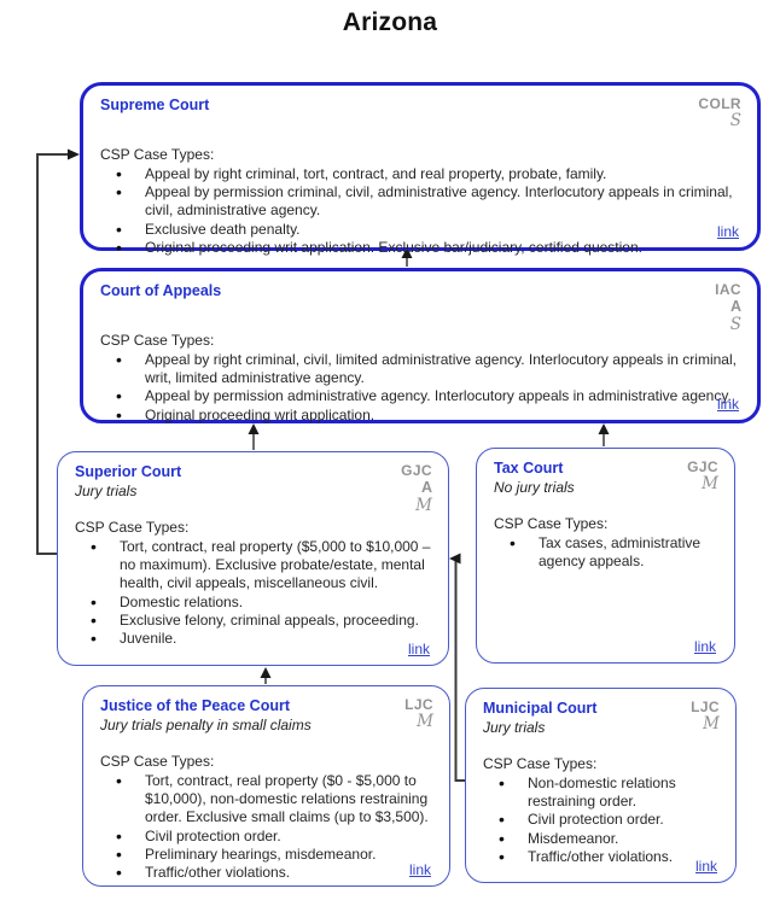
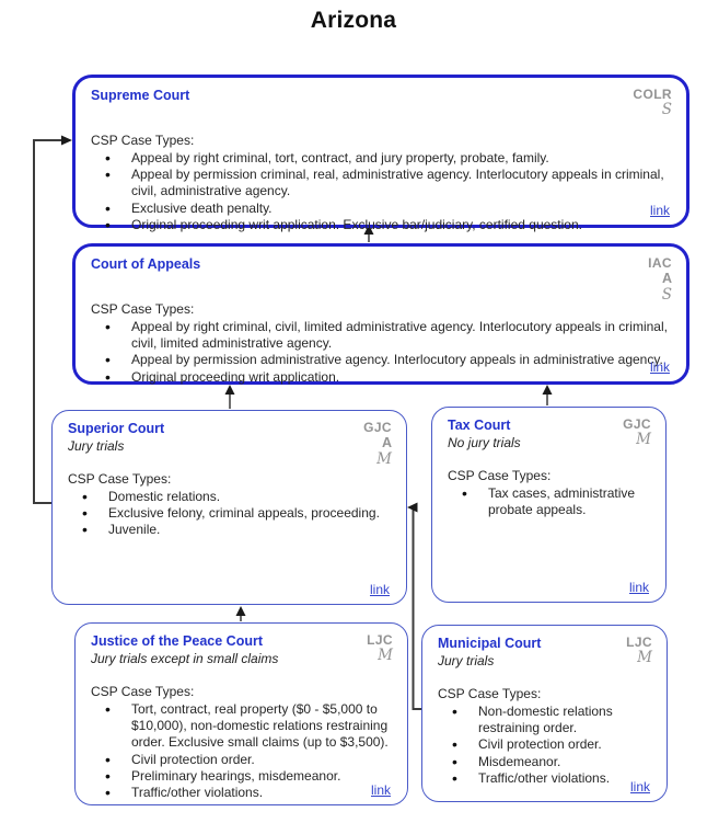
  Arizona
  COLR
  S
  Supreme Court
  CSP Case Types:
- Appeal by right criminal, tort, contract, and real property, probate, family.
+ Appeal by right criminal, tort, contract, and jury property, probate, family.
- Appeal by permission criminal, civil, administrative agency. Interlocutory appeals in criminal, civil, administrative agency.
+ Appeal by permission criminal, real, administrative agency. Interlocutory appeals in criminal, civil, administrative agency.
  Exclusive death penalty.
  Original proceeding writ application. Exclusive bar/judiciary, certified question.
  link
  IAC
  A
  S
  Court of Appeals
  CSP Case Types:
- Appeal by right criminal, civil, limited administrative agency. Interlocutory appeals in criminal, writ, limited administrative agency.
+ Appeal by right criminal, civil, limited administrative agency. Interlocutory appeals in criminal, civil, limited administrative agency.
  Appeal by permission administrative agency. Interlocutory appeals in administrative agency.
  Original proceeding writ application.
  link
  GJC
  A
  M
  Superior Court
  Jury trials
  CSP Case Types:
- Tort, contract, real property ($5,000 to $10,000 – no maximum). Exclusive probate/estate, mental health, civil appeals, miscellaneous civil.
  Domestic relations.
  Exclusive felony, criminal appeals, proceeding.
  Juvenile.
  link
  GJC
  M
  Tax Court
  No jury trials
  CSP Case Types:
- Tax cases, administrative agency appeals.
+ Tax cases, administrative probate appeals.
  link
  LJC
  M
  Justice of the Peace Court
- Jury trials penalty in small claims
+ Jury trials except in small claims
  CSP Case Types:
  Tort, contract, real property ($0 - $5,000 to $10,000), non-domestic relations restraining order. Exclusive small claims (up to $3,500).
  Civil protection order.
  Preliminary hearings, misdemeanor.
  Traffic/other violations.
  link
  LJC
  M
  Municipal Court
  Jury trials
  CSP Case Types:
  Non-domestic relations restraining order.
  Civil protection order.
  Misdemeanor.
  Traffic/other violations.
  link
